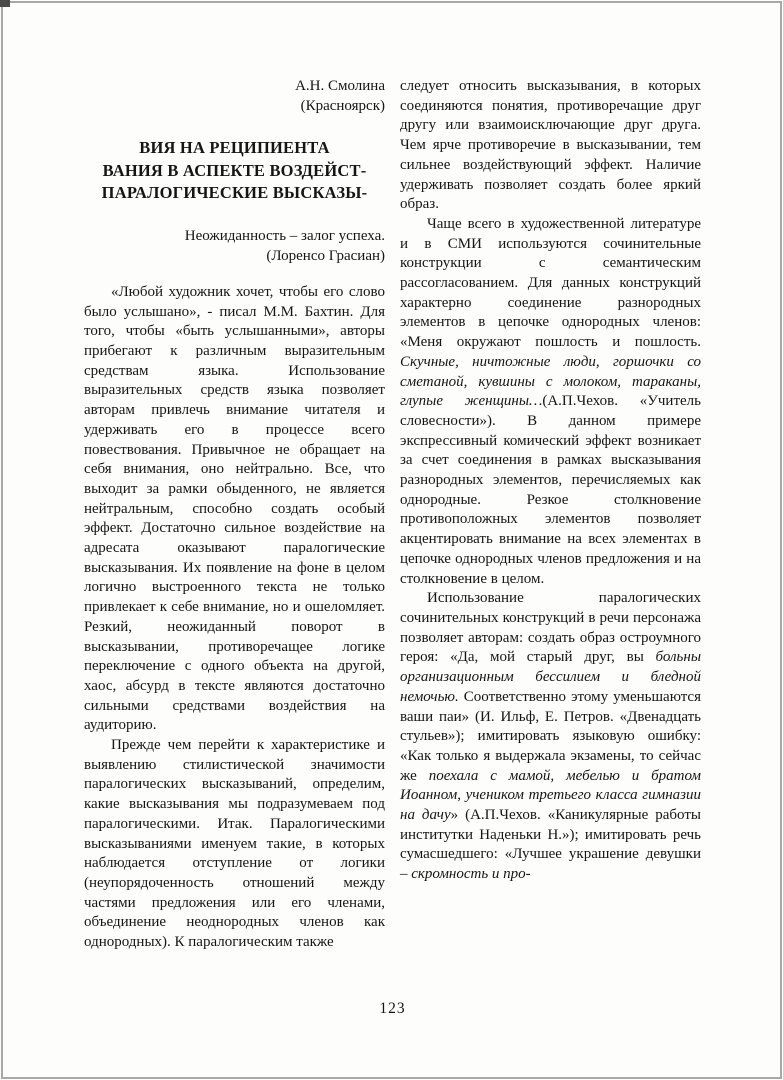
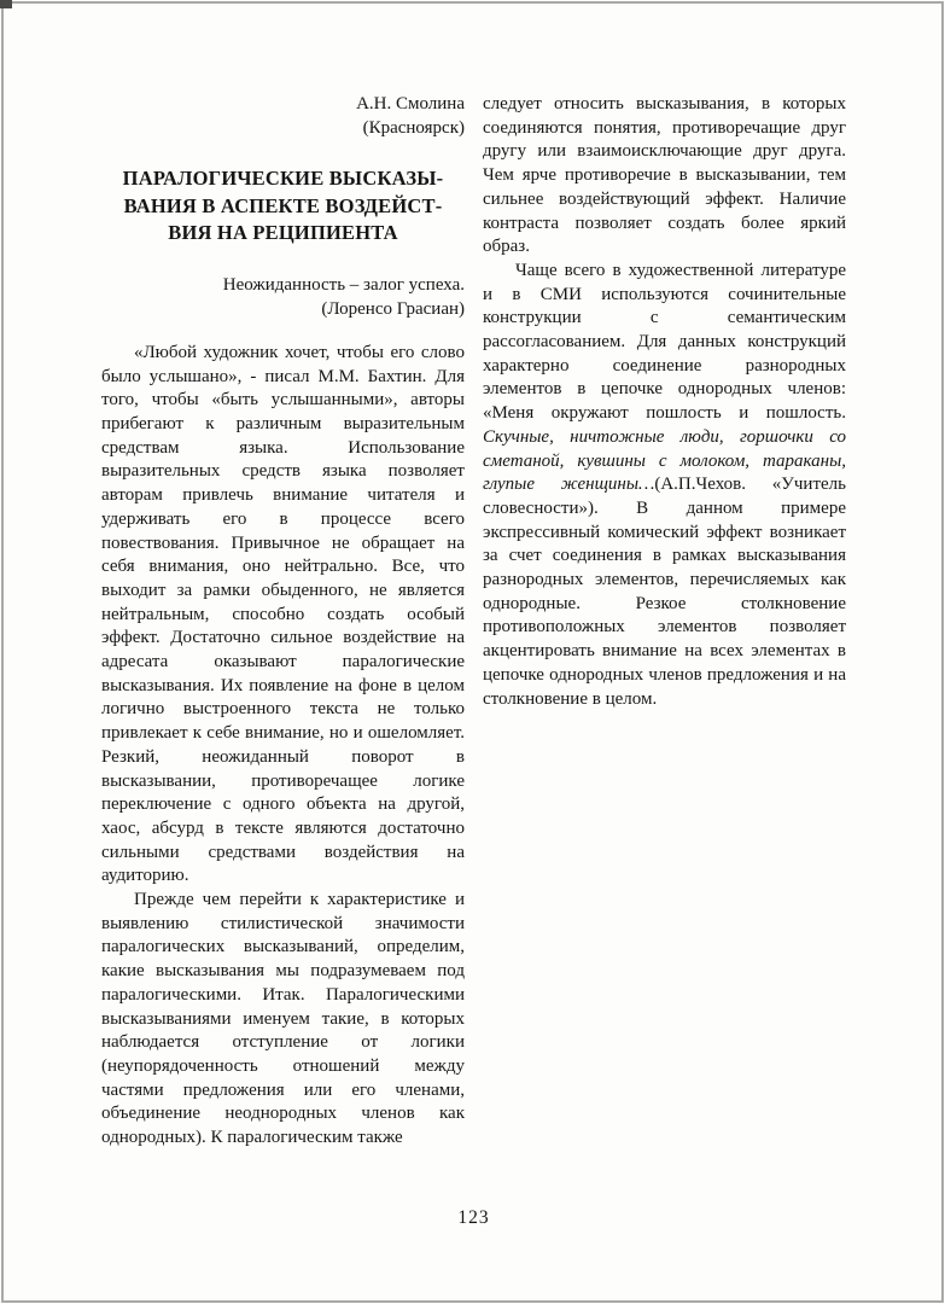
  А.Н. Смолина
  (Красноярск)
- ВИЯ НА РЕЦИПИЕНТА
+ ПАРАЛОГИЧЕСКИЕ ВЫСКАЗЫ-
  ВАНИЯ В АСПЕКТЕ ВОЗДЕЙСТ-
- ПАРАЛОГИЧЕСКИЕ ВЫСКАЗЫ-
+ ВИЯ НА РЕЦИПИЕНТА
  Неожиданность – залог успеха.
  (Лоренсо Грасиан)
  «Любой художник хочет, чтобы его слово было услышано», - писал М.М. Бахтин. Для того, чтобы «быть услышанными», авторы прибегают к различным выразительным средствам языка. Использование выразительных средств языка позволяет авторам привлечь внимание читателя и удерживать его в процессе всего повествования. Привычное не обращает на себя внимания, оно нейтрально. Все, что выходит за рамки обыденного, не является нейтральным, способно создать особый эффект. Достаточно сильное воздействие на адресата оказывают паралогические высказывания. Их появление на фоне в целом логично выстроенного текста не только привлекает к себе внимание, но и ошеломляет. Резкий, неожиданный поворот в высказывании, противоречащее логике переключение с одного объекта на другой, хаос, абсурд в тексте являются достаточно сильными средствами воздействия на аудиторию.
  Прежде чем перейти к характеристике и выявлению стилистической значимости паралогических высказываний, определим, какие высказывания мы подразумеваем под паралогическими. Итак. Паралогическими высказываниями именуем такие, в которых наблюдается отступление от логики (неупорядоченность отношений между частями предложения или его членами, объединение неоднородных членов как однородных). К паралогическим также
- следует относить высказывания, в которых соединяются понятия, противоречащие друг другу или взаимоисключающие друг друга. Чем ярче противоречие в высказывании, тем сильнее воздействующий эффект. Наличие удерживать позволяет создать более яркий образ.
+ следует относить высказывания, в которых соединяются понятия, противоречащие друг другу или взаимоисключающие друг друга. Чем ярче противоречие в высказывании, тем сильнее воздействующий эффект. Наличие контраста позволяет создать более яркий образ.
  Чаще всего в художественной литературе и в СМИ используются сочинительные конструкции с семантическим рассогласованием. Для данных конструкций характерно соединение разнородных элементов в цепочке однородных членов: «Меня окружают пошлость и пошлость. Скучные, ничтожные люди, горшочки со сметаной, кувшины с молоком, тараканы, глупые женщины…(А.П.Чехов. «Учитель словесности»). В данном примере экспрессивный комический эффект возникает за счет соединения в рамках высказывания разнородных элементов, перечисляемых как однородные. Резкое столкновение противоположных элементов позволяет акцентировать внимание на всех элементах в цепочке однородных членов предложения и на столкновение в целом.
- Использование паралогических сочинительных конструкций в речи персонажа позволяет авторам: создать образ остроумного героя: «Да, мой старый друг, вы больны организационным бессилием и бледной немочью. Соответственно этому уменьшаются ваши паи» (И. Ильф, Е. Петров. «Двенадцать стульев»); имитировать языковую ошибку: «Как только я выдержала экзамены, то сейчас же поехала с мамой, мебелью и братом Иоанном, учеником третьего класса гимназии на дачу» (А.П.Чехов. «Каникулярные работы институтки Наденьки Н.»); имитировать речь сумасшедшего: «Лучшее украшение девушки – скромность и про-
  123
